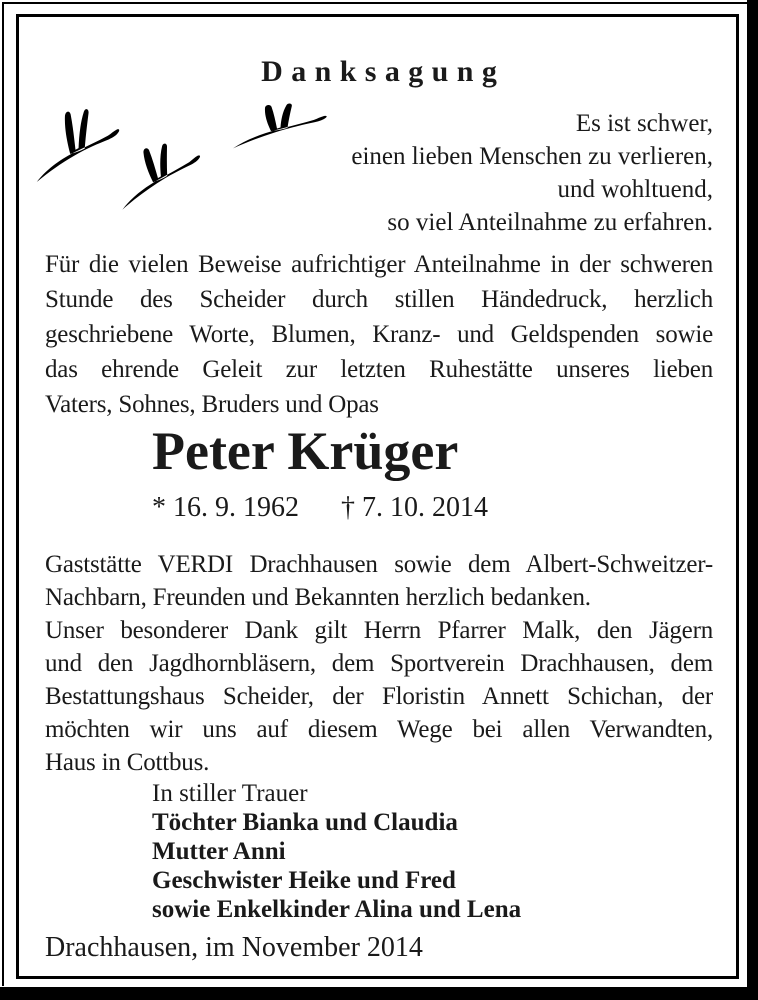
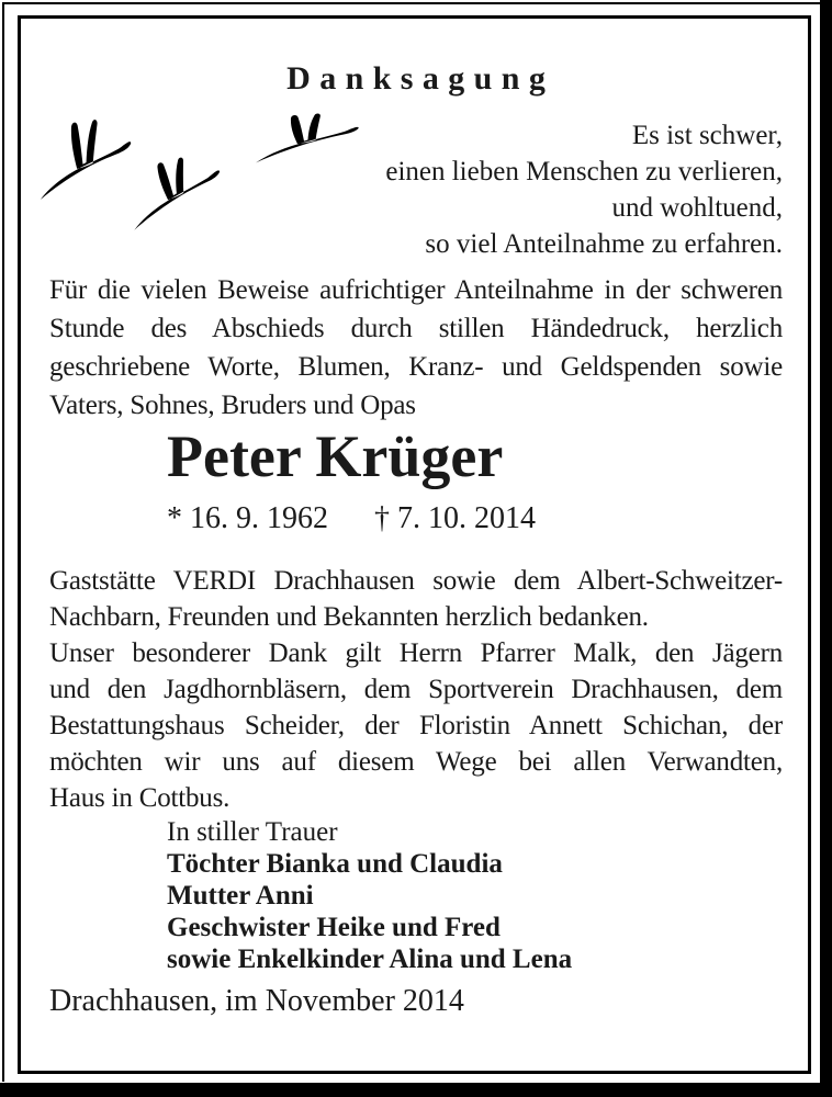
  Danksagung
  Es ist schwer,
  einen lieben Menschen zu verlieren,
  und wohltuend,
  so viel Anteilnahme zu erfahren.
  Für die vielen Beweise aufrichtiger Anteilnahme in der schweren
- Stunde des Scheider durch stillen Händedruck, herzlich
+ Stunde des Abschieds durch stillen Händedruck, herzlich
  geschriebene Worte, Blumen, Kranz- und Geldspenden sowie
- das ehrende Geleit zur letzten Ruhestätte unseres lieben
  Vaters, Sohnes, Bruders und Opas
  Peter Krüger
  * 16. 9. 1962 † 7. 10. 2014
  Gaststätte VERDI Drachhausen sowie dem Albert-Schweitzer-
  Nachbarn, Freunden und Bekannten herzlich bedanken.
  Unser besonderer Dank gilt Herrn Pfarrer Malk, den Jägern
  und den Jagdhornbläsern, dem Sportverein Drachhausen, dem
  Bestattungshaus Scheider, der Floristin Annett Schichan, der
  möchten wir uns auf diesem Wege bei allen Verwandten,
  Haus in Cottbus.
  In stiller Trauer
  Töchter Bianka und Claudia
  Mutter Anni
  Geschwister Heike und Fred
  sowie Enkelkinder Alina und Lena
  Drachhausen, im November 2014
